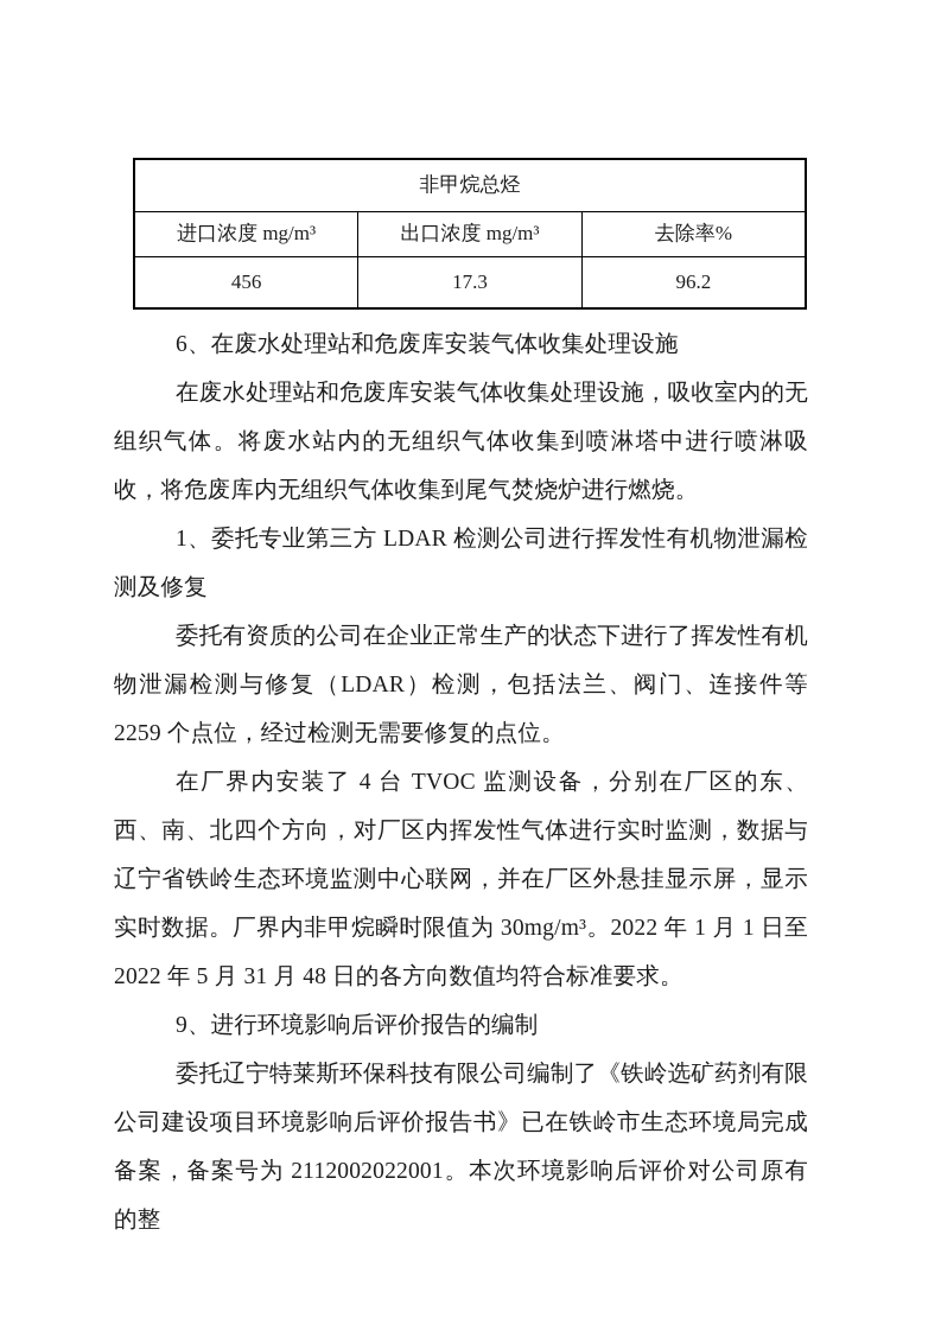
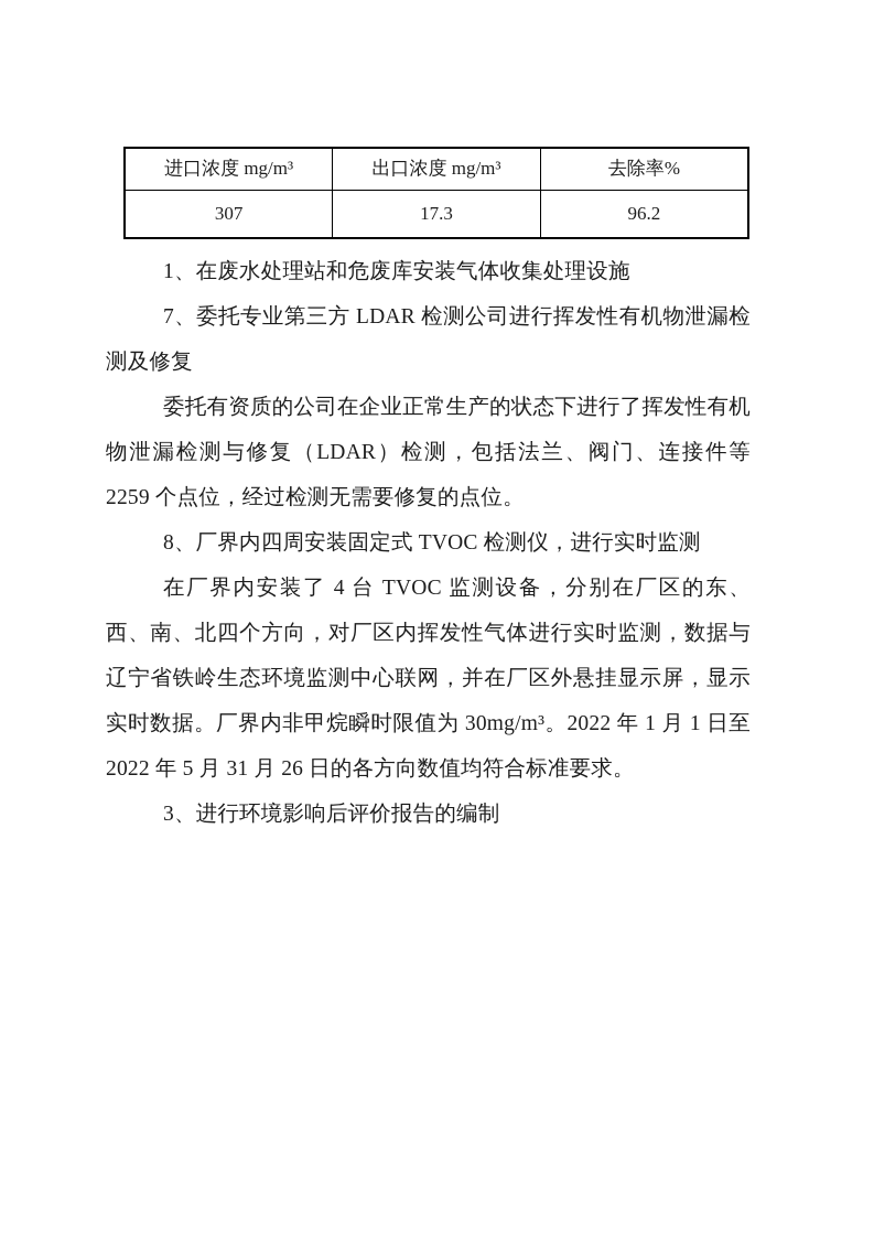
- 非甲烷总烃
  进口浓度 mg/m³	出口浓度 mg/m³	去除率%
- 456	17.3	96.2
+ 307	17.3	96.2
- 6、在废水处理站和危废库安装气体收集处理设施
+ 1、在废水处理站和危废库安装气体收集处理设施
- 在废水处理站和危废库安装气体收集处理设施，吸收室内的无组织气体。将废水站内的无组织气体收集到喷淋塔中进行喷淋吸收，将危废库内无组织气体收集到尾气焚烧炉进行燃烧。
- 1、委托专业第三方 LDAR 检测公司进行挥发性有机物泄漏检测及修复
+ 7、委托专业第三方 LDAR 检测公司进行挥发性有机物泄漏检测及修复
  委托有资质的公司在企业正常生产的状态下进行了挥发性有机物泄漏检测与修复（LDAR）检测，包括法兰、阀门、连接件等 2259 个点位，经过检测无需要修复的点位。
+ 8、厂界内四周安装固定式 TVOC 检测仪，进行实时监测
- 在厂界内安装了 4 台 TVOC 监测设备，分别在厂区的东、西、南、北四个方向，对厂区内挥发性气体进行实时监测，数据与辽宁省铁岭生态环境监测中心联网，并在厂区外悬挂显示屏，显示实时数据。厂界内非甲烷瞬时限值为 30mg/m³。2022 年 1 月 1 日至 2022 年 5 月 31 月 48 日的各方向数值均符合标准要求。
+ 在厂界内安装了 4 台 TVOC 监测设备，分别在厂区的东、西、南、北四个方向，对厂区内挥发性气体进行实时监测，数据与辽宁省铁岭生态环境监测中心联网，并在厂区外悬挂显示屏，显示实时数据。厂界内非甲烷瞬时限值为 30mg/m³。2022 年 1 月 1 日至 2022 年 5 月 31 月 26 日的各方向数值均符合标准要求。
- 9、进行环境影响后评价报告的编制
+ 3、进行环境影响后评价报告的编制
- 委托辽宁特莱斯环保科技有限公司编制了《铁岭选矿药剂有限公司建设项目环境影响后评价报告书》已在铁岭市生态环境局完成备案，备案号为 2112002022001。本次环境影响后评价对公司原有的整
